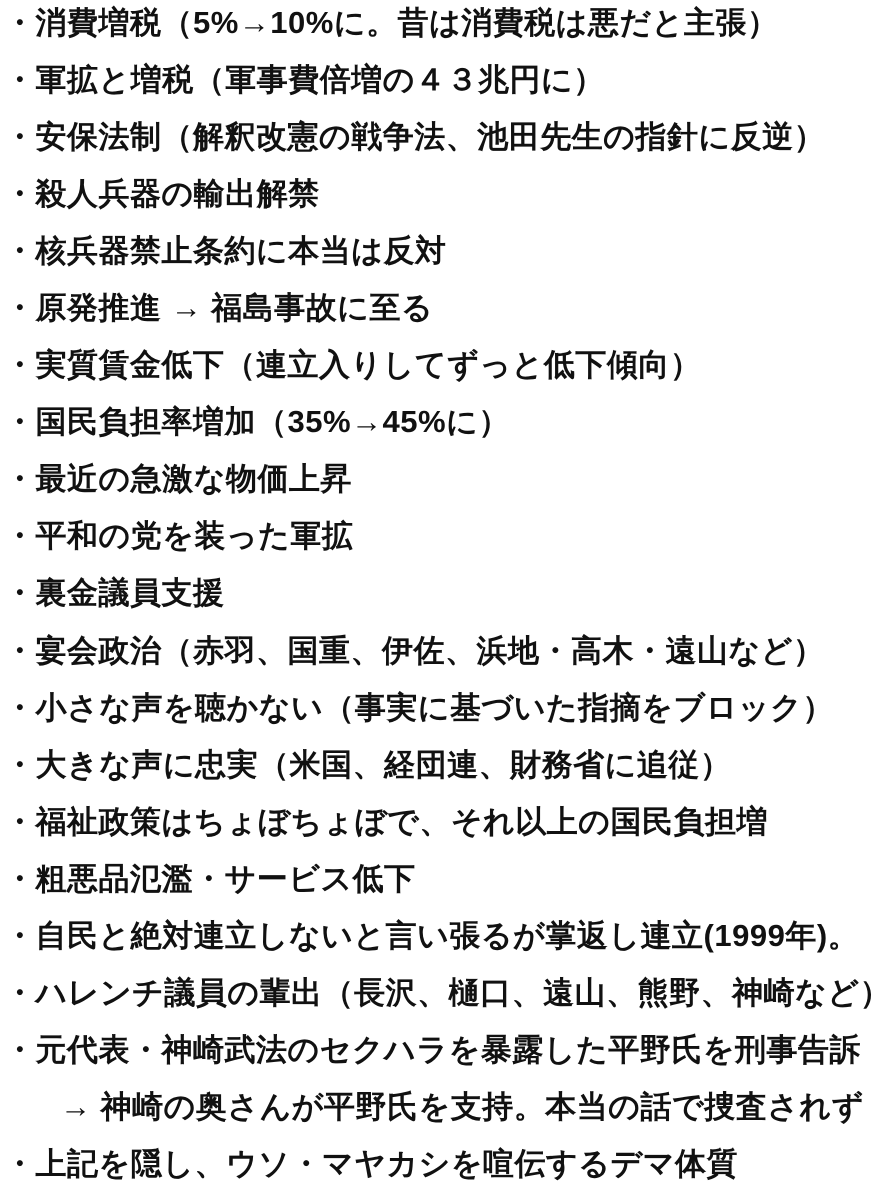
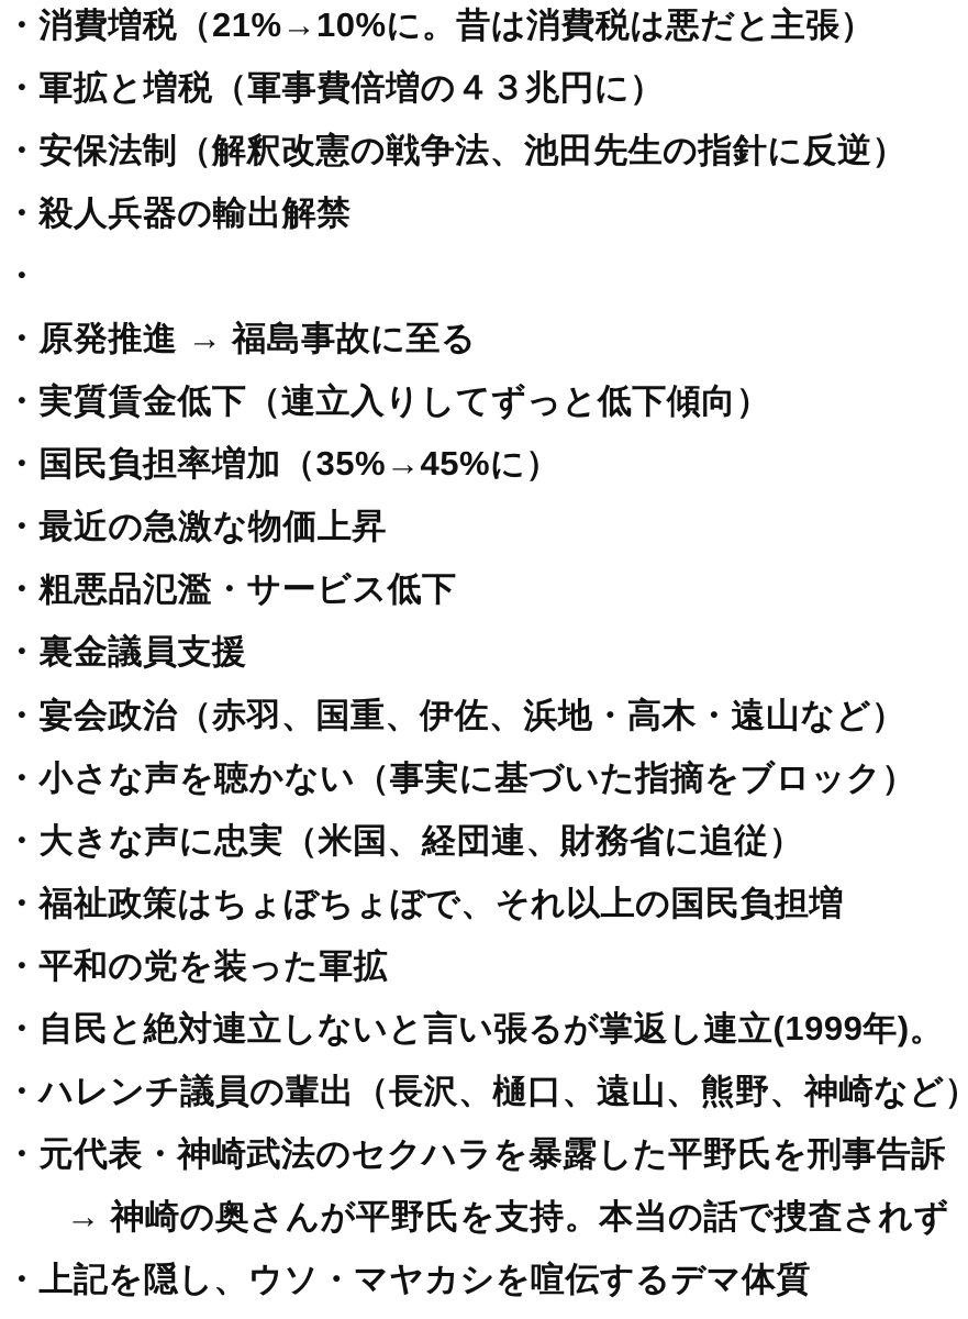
  ・
- 消費増税（5%→10%に。昔は消費税は悪だと主張）
+ 消費増税（21%→10%に。昔は消費税は悪だと主張）
  ・
  軍拡と増税（軍事費倍増の４３兆円に）
  ・
  安保法制（解釈改憲の戦争法、池田先生の指針に反逆）
  ・
  殺人兵器の輸出解禁
  ・
- 核兵器禁止条約に本当は反対
  ・
  原発推進 → 福島事故に至る
  ・
  実質賃金低下（連立入りしてずっと低下傾向）
  ・
  国民負担率増加（35%→45%に）
  ・
  最近の急激な物価上昇
  ・
- 平和の党を装った軍拡
+ 粗悪品氾濫・サービス低下
  ・
  裏金議員支援
  ・
  宴会政治（赤羽、国重、伊佐、浜地・高木・遠山など）
  ・
  小さな声を聴かない（事実に基づいた指摘をブロック）
  ・
  大きな声に忠実（米国、経団連、財務省に追従）
  ・
  福祉政策はちょぼちょぼで、それ以上の国民負担増
  ・
- 粗悪品氾濫・サービス低下
+ 平和の党を装った軍拡
  ・
  自民と絶対連立しないと言い張るが掌返し連立(1999年)。
  ・
  ハレンチ議員の輩出（長沢、樋口、遠山、熊野、神崎など）
  ・
  元代表・神崎武法のセクハラを暴露した平野氏を刑事告訴
  → 神崎の奥さんが平野氏を支持。本当の話で捜査されず
  ・
  上記を隠し、ウソ・マヤカシを喧伝するデマ体質
